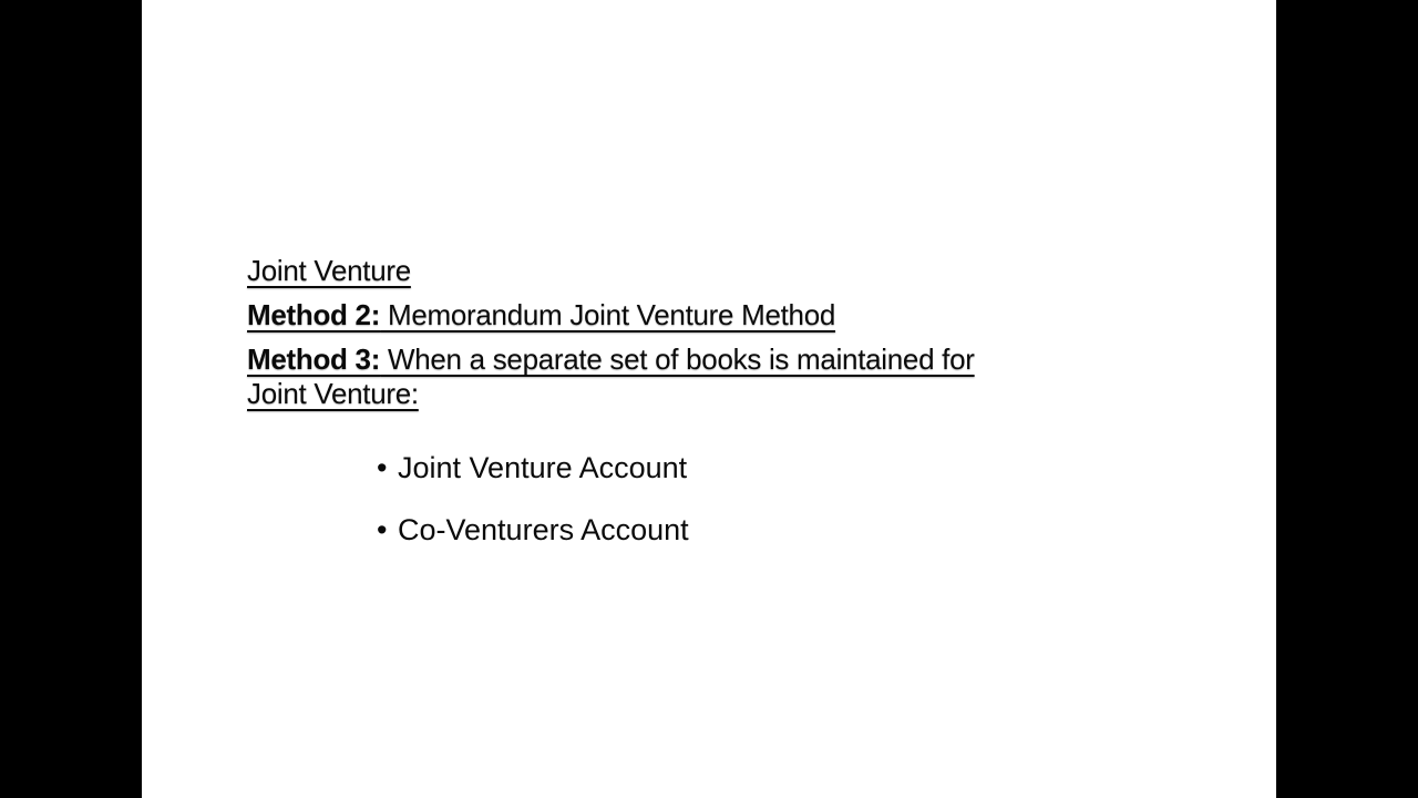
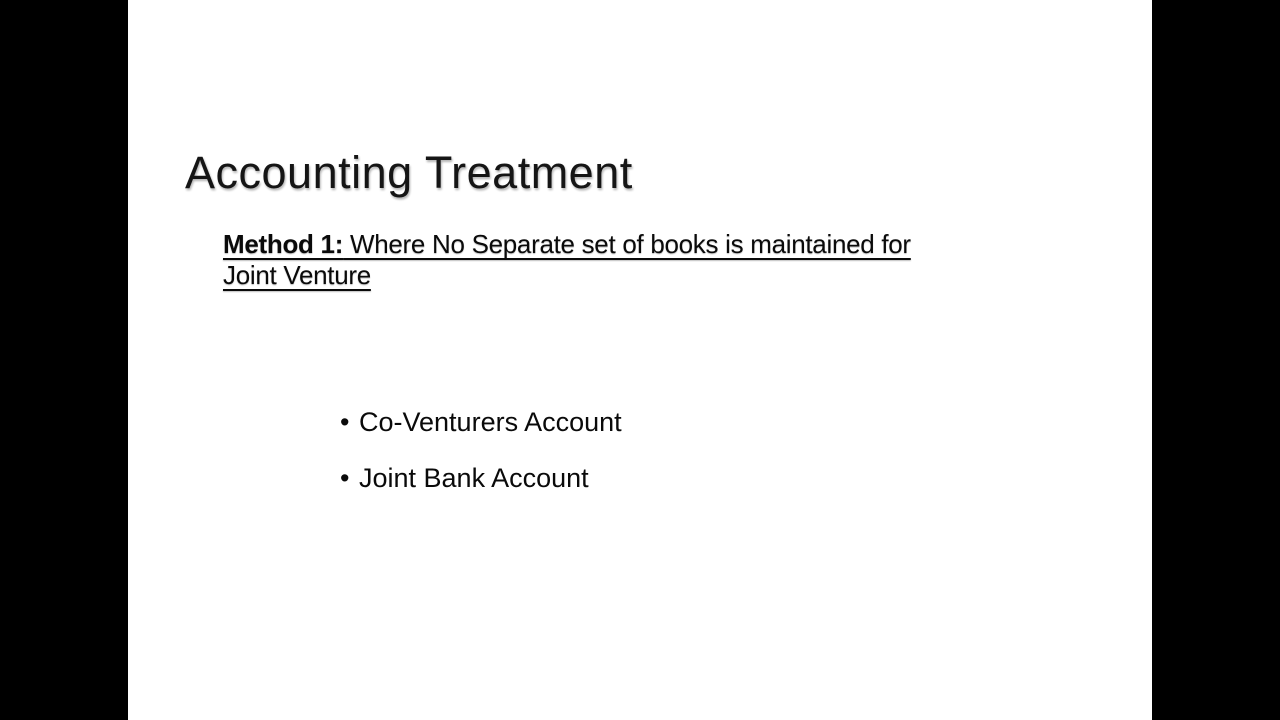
+ Accounting Treatment
+ Method 1: Where No Separate set of books is maintained for
  Joint Venture
- Method 2: Memorandum Joint Venture Method
- Method 3: When a separate set of books is maintained for
- Joint Venture:
- • Joint Venture Account
  • Co-Venturers Account
+ • Joint Bank Account
